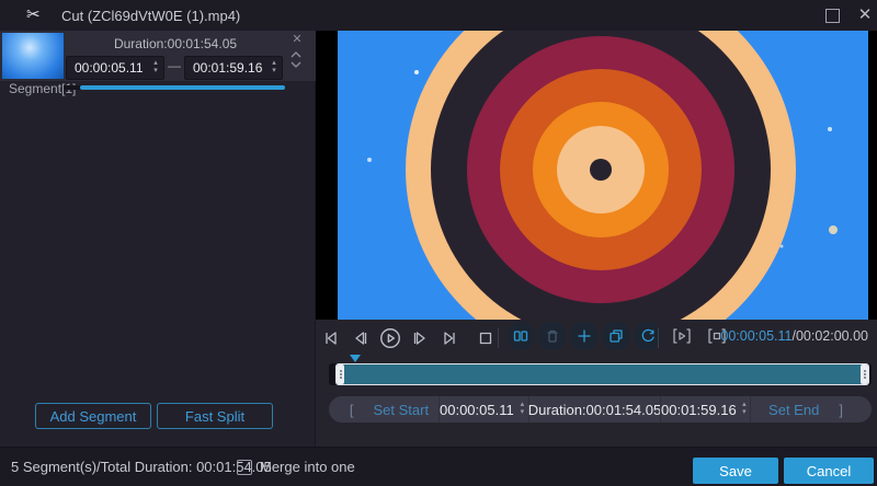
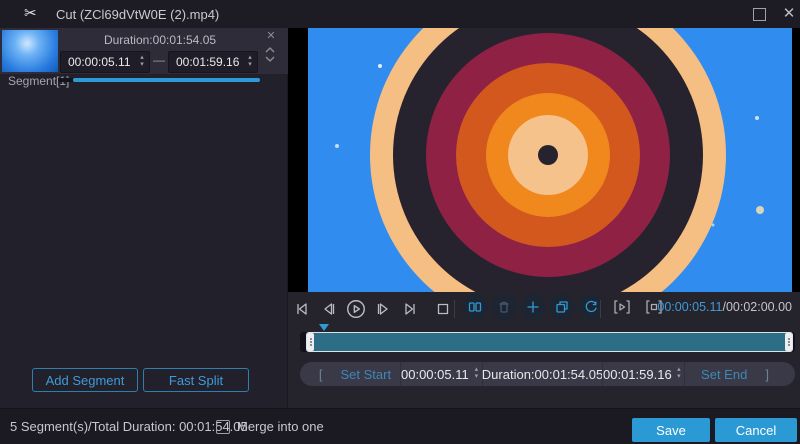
  ✂
- Cut (ZCl69dVtW0E (1).mp4)
+ Cut (ZCl69dVtW0E (2).mp4)
  ✕
  Duration:00:01:54.05
  00:00:05.11
  —
  00:01:59.16
  ✕
  Segment
  Add Segment
  Fast Split
  00:00:05.11/00:02:00.00
  [
  Set Start
  00:00:05.11
  Duration:00:01:54.05
  00:01:59.16
  Set End
  ]
  5 Segment(s)/Total Duration: 00:01:54.05
  Merge into one
  Save
  Cancel
